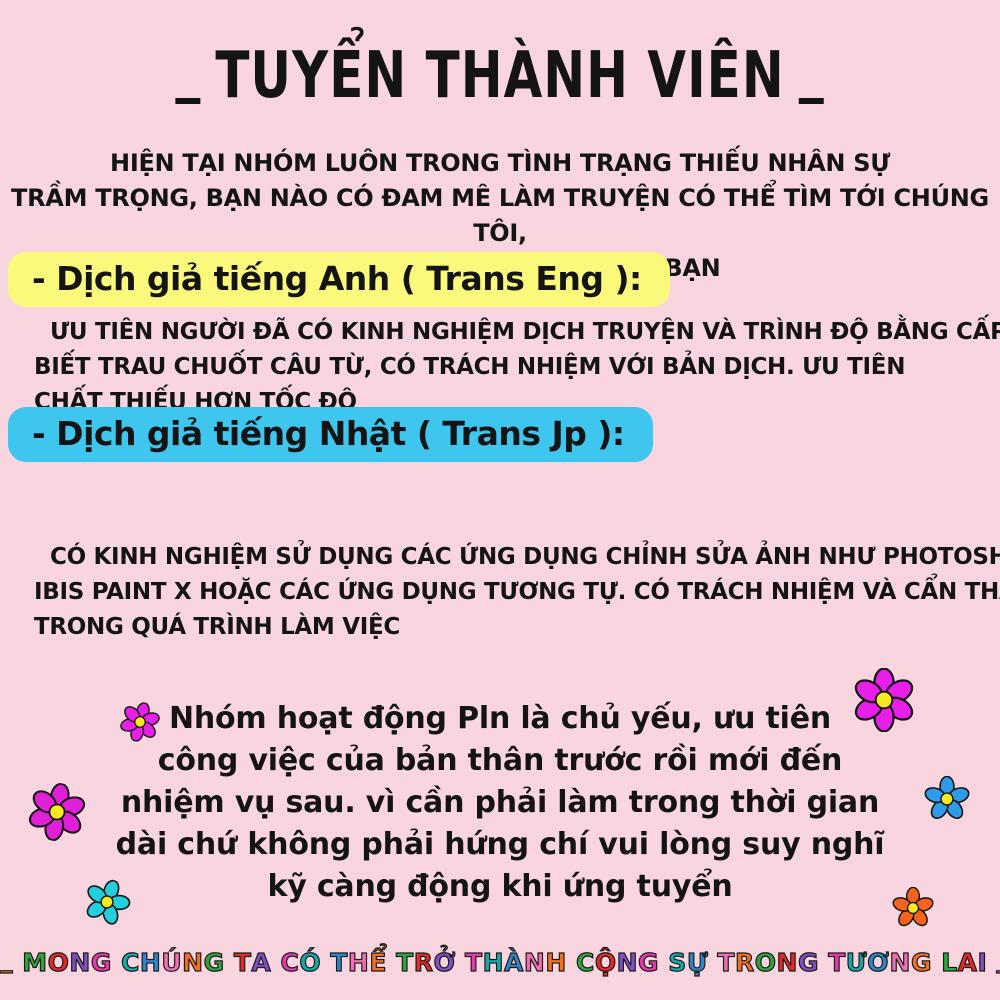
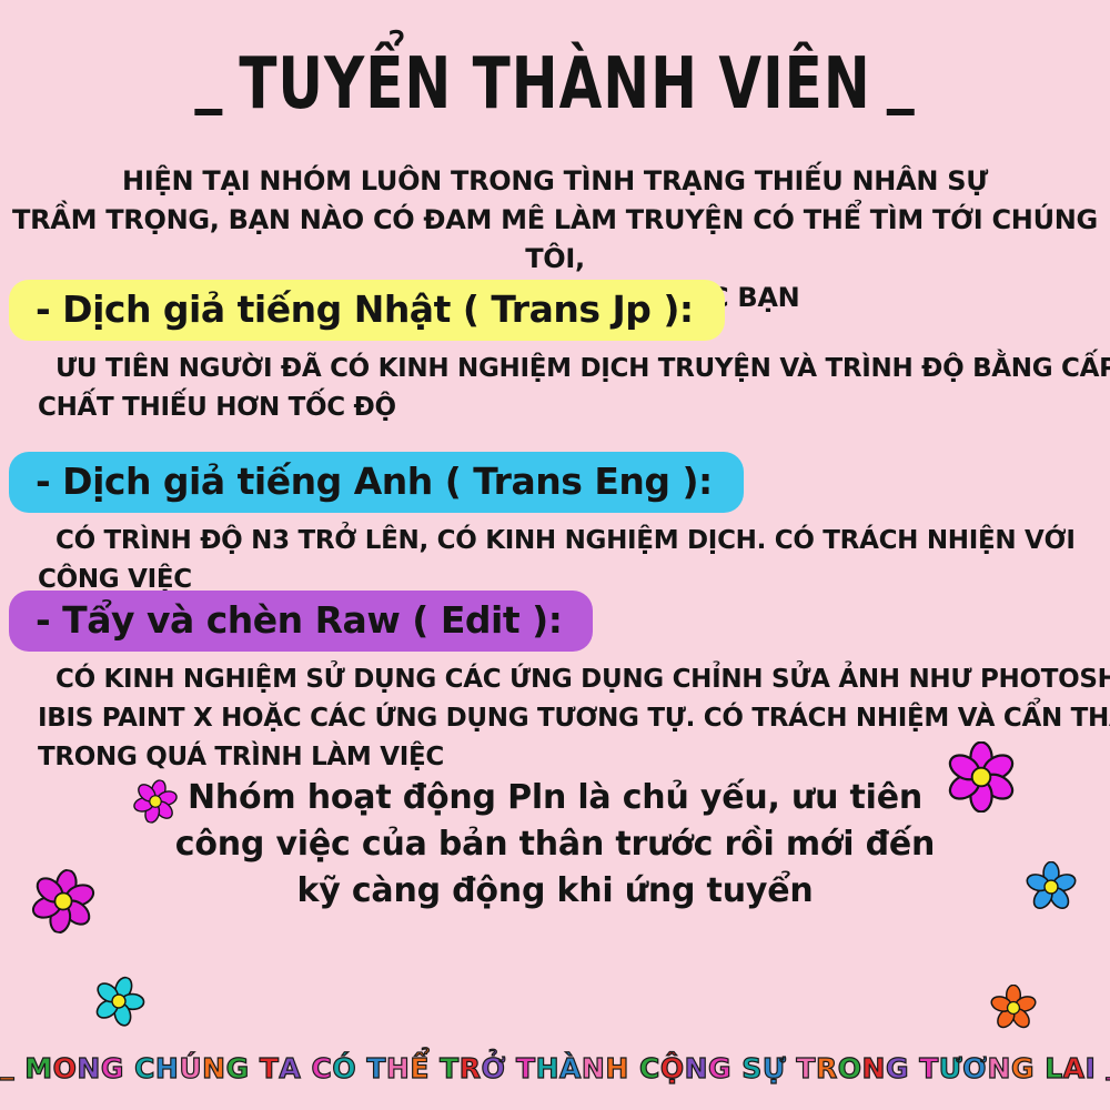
  _ TUYỂN THÀNH VIÊN _
  HIỆN TẠI NHÓM LUÔN TRONG TÌNH TRẠNG THIẾU NHÂN SỰ
  TRẦM TRỌNG, BẠN NÀO CÓ ĐAM MÊ LÀM TRUYỆN CÓ THỂ TÌM TỚI CHÚNG TÔI,
- - Dịch giả tiếng Anh ( Trans Eng ):
+ - Dịch giả tiếng Nhật ( Trans Jp ):
  ƯU TIÊN NGƯỜI ĐÃ CÓ KINH NGHIỆM DỊCH TRUYỆN VÀ TRÌNH ĐỘ BẰNG CẤP
- BIẾT TRAU CHUỐT CÂU TỪ, CÓ TRÁCH NHIỆM VỚI BẢN DỊCH. ƯU TIÊN
  CHẤT THIẾU HƠN TỐC ĐỘ
- - Dịch giả tiếng Nhật ( Trans Jp ):
+ - Dịch giả tiếng Anh ( Trans Eng ):
+ CÓ TRÌNH ĐỘ N3 TRỞ LÊN, CÓ KINH NGHIỆM DỊCH. CÓ TRÁCH NHIỆN VỚI
+ CÔNG VIỆC
+ - Tẩy và chèn Raw ( Edit ):
  CÓ KINH NGHIỆM SỬ DỤNG CÁC ỨNG DỤNG CHỈNH SỬA ẢNH NHƯ PHOTOSH
  IBIS PAINT X HOẶC CÁC ỨNG DỤNG TƯƠNG TỰ. CÓ TRÁCH NHIỆM VÀ CẨN TH
  TRONG QUÁ TRÌNH LÀM VIỆC
  Nhóm hoạt động Pln là chủ yếu, ưu tiên
  công việc của bản thân trước rồi mới đến
- nhiệm vụ sau. vì cần phải làm trong thời gian
- dài chứ không phải hứng chí vui lòng suy nghĩ
  kỹ càng động khi ứng tuyển
  _ MONG CHÚNG TA CÓ THỂ TRỞ THÀNH CỘNG SỰ TRONG TƯƠNG LAI
